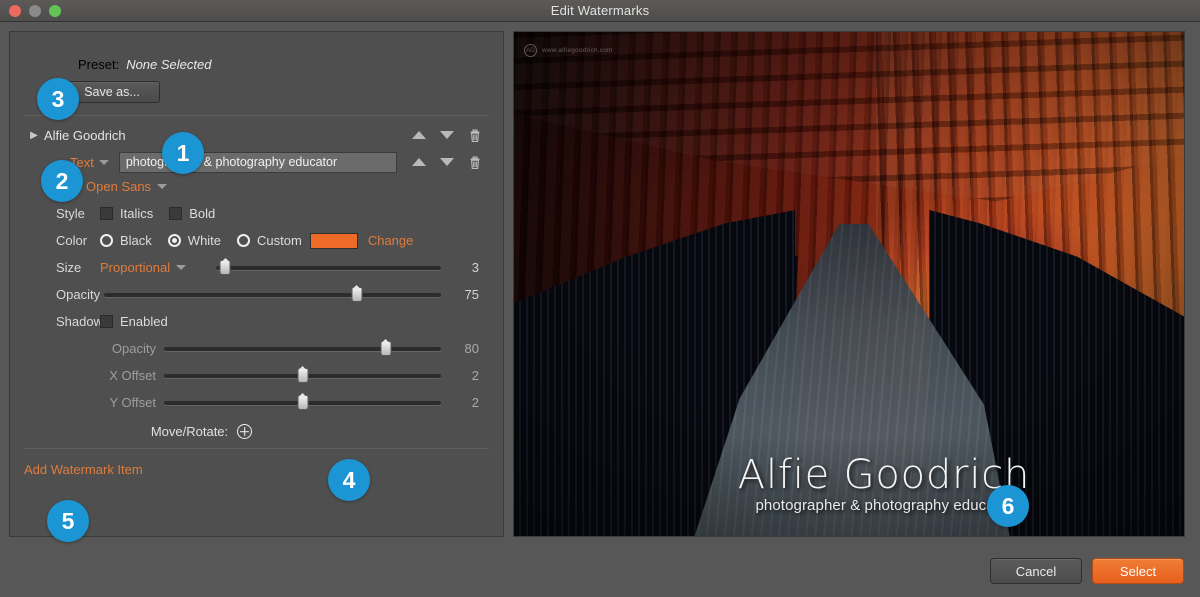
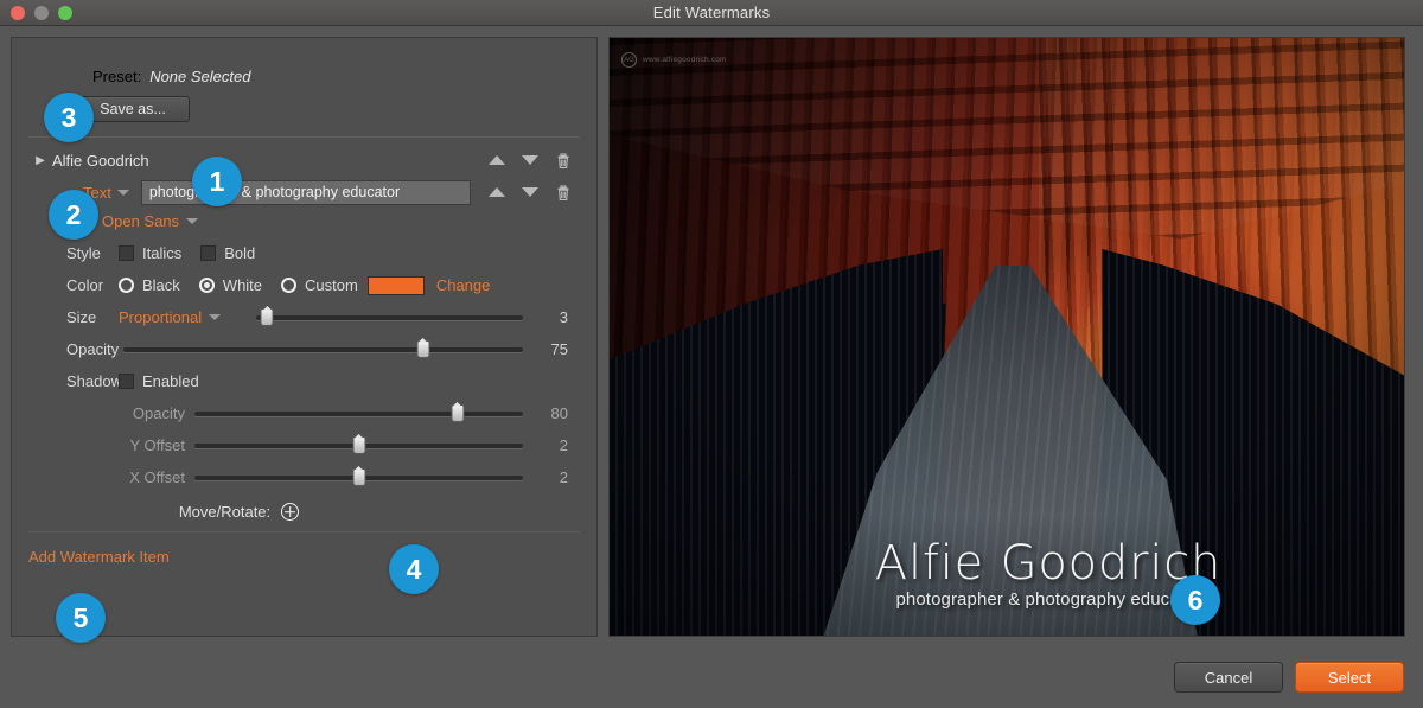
  Edit Watermarks
  Preset:
  None Selected
  Save as...
  ▶
  Alfie Goodrich
  Text
  photog & photography educator
  Open Sans
  Style
  Italics
  Bold
  Color
  Black
  White
  Custom
  Change
  Size
  Proportional
  3
  Opacity
  75
  Shadow
  Enabled
  Opacity
  80
- X Offset
+ Y Offset
  2
- Y Offset
+ X Offset
  2
  Move/Rotate:
  Add Watermark Item
  1
  2
  3
  4
  5
  Alfie Goodrich
  photographer & photography educ
  6
  Cancel
  Select
